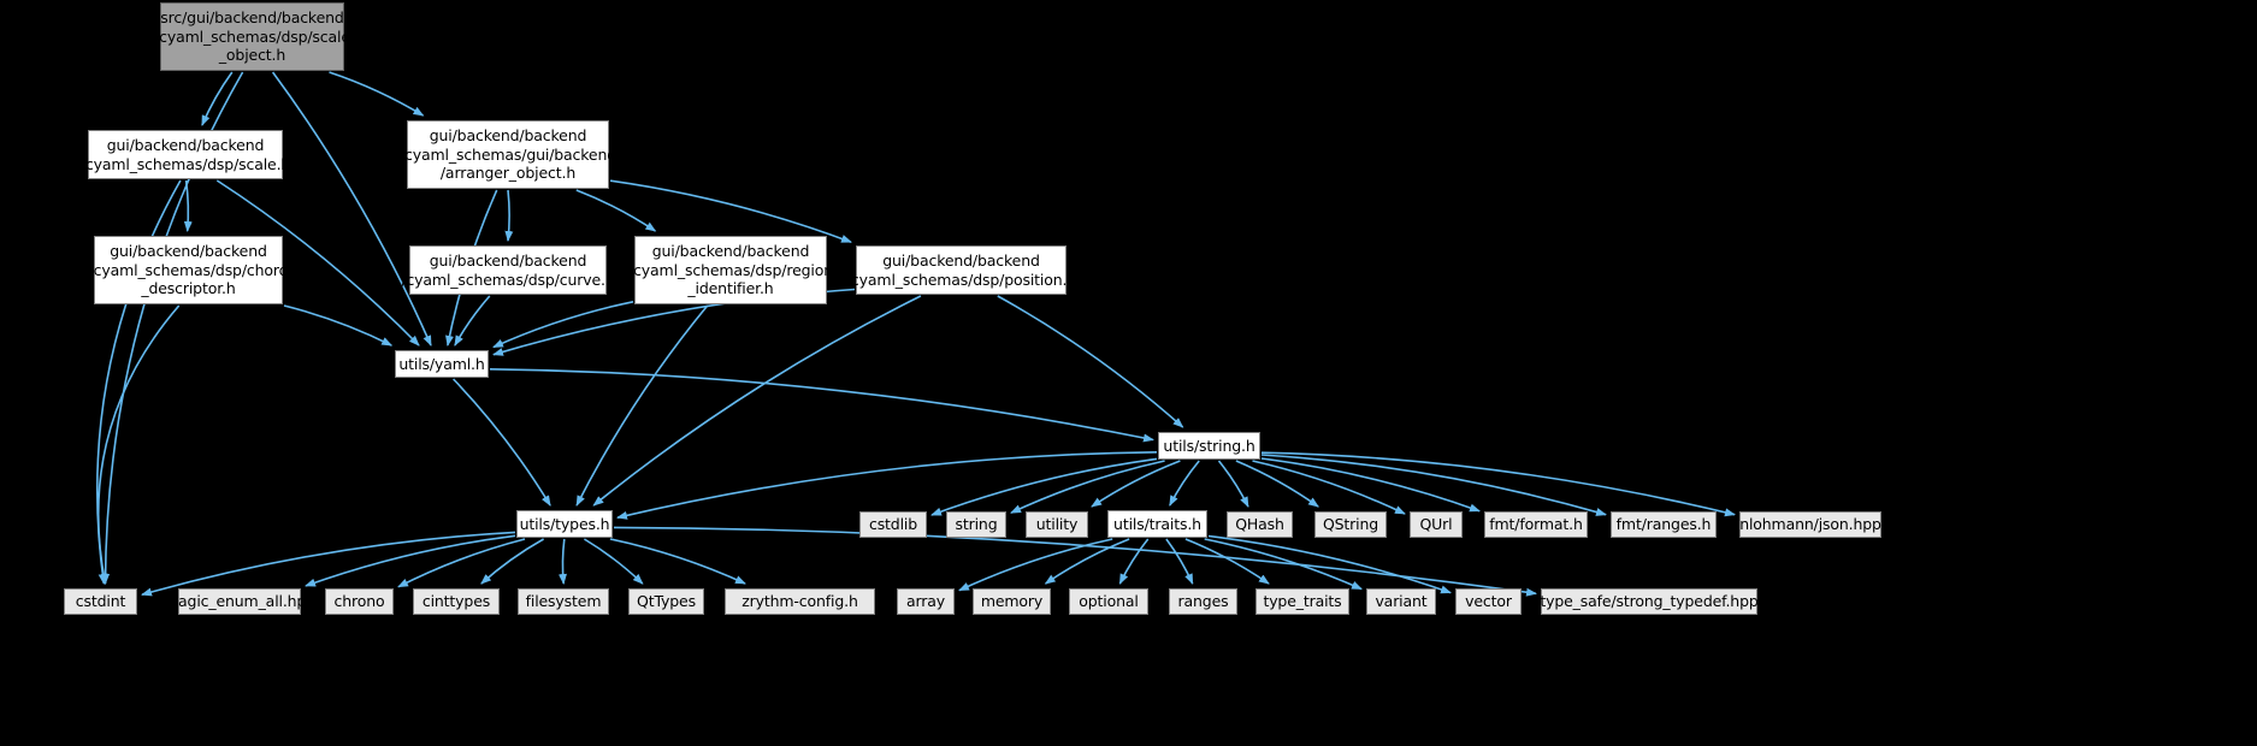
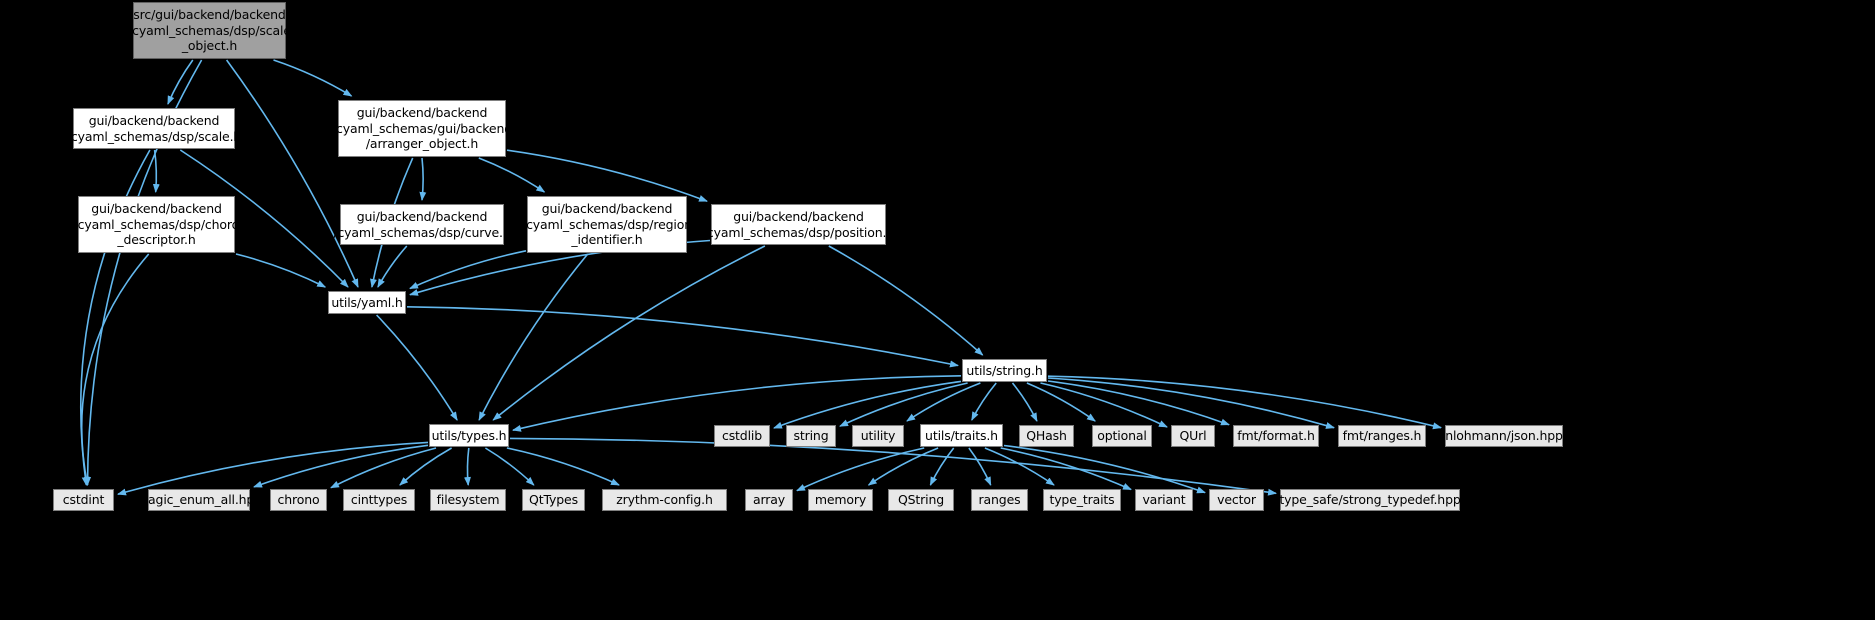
  src/gui/backend/backend
  /cyaml_schemas/dsp/scale
  _object.h
  gui/backend/backend
  /cyaml_schemas/dsp/scale.h
  gui/backend/backend
  /cyaml_schemas/gui/backend
  /arranger_object.h
  gui/backend/backend
  /cyaml_schemas/dsp/chord
  _descriptor.h
  gui/backend/backend
  /cyaml_schemas/dsp/curve.h
  gui/backend/backend
  /cyaml_schemas/dsp/region
  _identifier.h
  gui/backend/backend
  /cyaml_schemas/dsp/position.h
  utils/yaml.h
  utils/string.h
  utils/types.h
  cstdlib
  string
  utility
  utils/traits.h
  QHash
- QString
+ optional
  QUrl
  fmt/format.h
  fmt/ranges.h
  nlohmann/json.hpp
  cstdint
  magic_enum_all.hpp
  chrono
  cinttypes
  filesystem
  QtTypes
  zrythm-config.h
  array
  memory
- optional
+ QString
  ranges
  type_traits
  variant
  vector
  type_safe/strong_typedef.hpp
